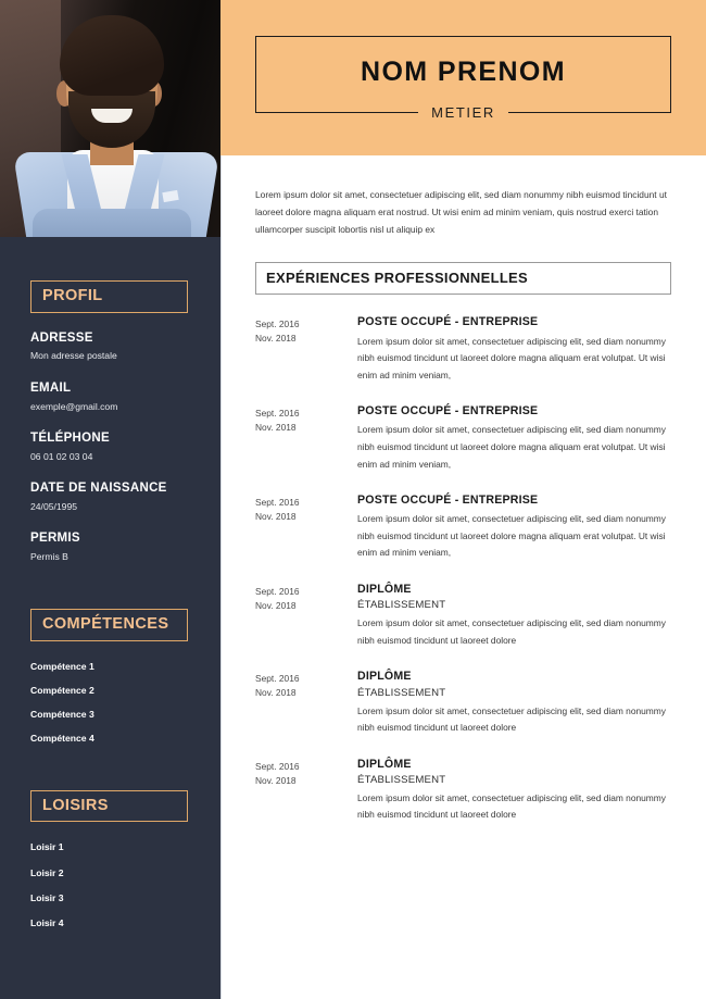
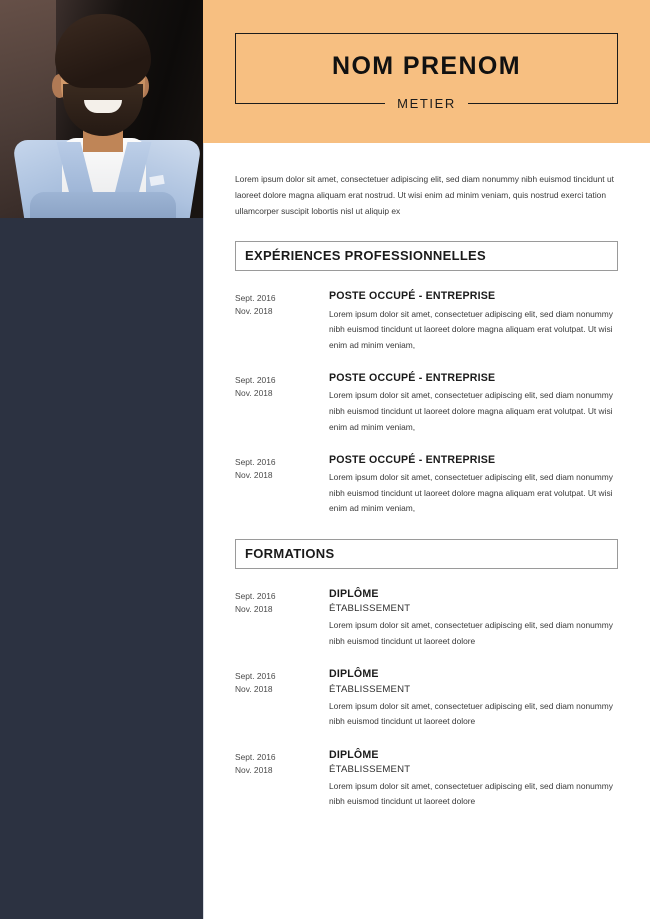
- PROFIL
- ADRESSE
- Mon adresse postale
- EMAIL
- exemple@gmail.com
- TÉLÉPHONE
- 06 01 02 03 04
- DATE DE NAISSANCE
- 24/05/1995
- PERMIS
- Permis B
- COMPÉTENCES
- Compétence 1
- Compétence 2
- Compétence 3
- Compétence 4
- LOISIRS
- Loisir 1
- Loisir 2
- Loisir 3
- Loisir 4
  NOM PRENOM
  METIER
  Lorem ipsum dolor sit amet, consectetuer adipiscing elit, sed diam nonummy nibh euismod tincidunt ut laoreet dolore magna aliquam erat nostrud. Ut wisi enim ad minim veniam, quis nostrud exerci tation ullamcorper suscipit lobortis nisl ut aliquip ex
  EXPÉRIENCES PROFESSIONNELLES
  Sept. 2016
  Nov. 2018
  POSTE OCCUPÉ - ENTREPRISE
  Lorem ipsum dolor sit amet, consectetuer adipiscing elit, sed diam nonummy nibh euismod tincidunt ut laoreet dolore magna aliquam erat volutpat. Ut wisi enim ad minim veniam,
  Sept. 2016
  Nov. 2018
  POSTE OCCUPÉ - ENTREPRISE
  Lorem ipsum dolor sit amet, consectetuer adipiscing elit, sed diam nonummy nibh euismod tincidunt ut laoreet dolore magna aliquam erat volutpat. Ut wisi enim ad minim veniam,
  Sept. 2016
  Nov. 2018
  POSTE OCCUPÉ - ENTREPRISE
  Lorem ipsum dolor sit amet, consectetuer adipiscing elit, sed diam nonummy nibh euismod tincidunt ut laoreet dolore magna aliquam erat volutpat. Ut wisi enim ad minim veniam,
+ FORMATIONS
  Sept. 2016
  Nov. 2018
  DIPLÔME
  ÉTABLISSEMENT
  Lorem ipsum dolor sit amet, consectetuer adipiscing elit, sed diam nonummy nibh euismod tincidunt ut laoreet dolore
  Sept. 2016
  Nov. 2018
  DIPLÔME
  ÉTABLISSEMENT
  Lorem ipsum dolor sit amet, consectetuer adipiscing elit, sed diam nonummy nibh euismod tincidunt ut laoreet dolore
  Sept. 2016
  Nov. 2018
  DIPLÔME
  ÉTABLISSEMENT
  Lorem ipsum dolor sit amet, consectetuer adipiscing elit, sed diam nonummy nibh euismod tincidunt ut laoreet dolore
